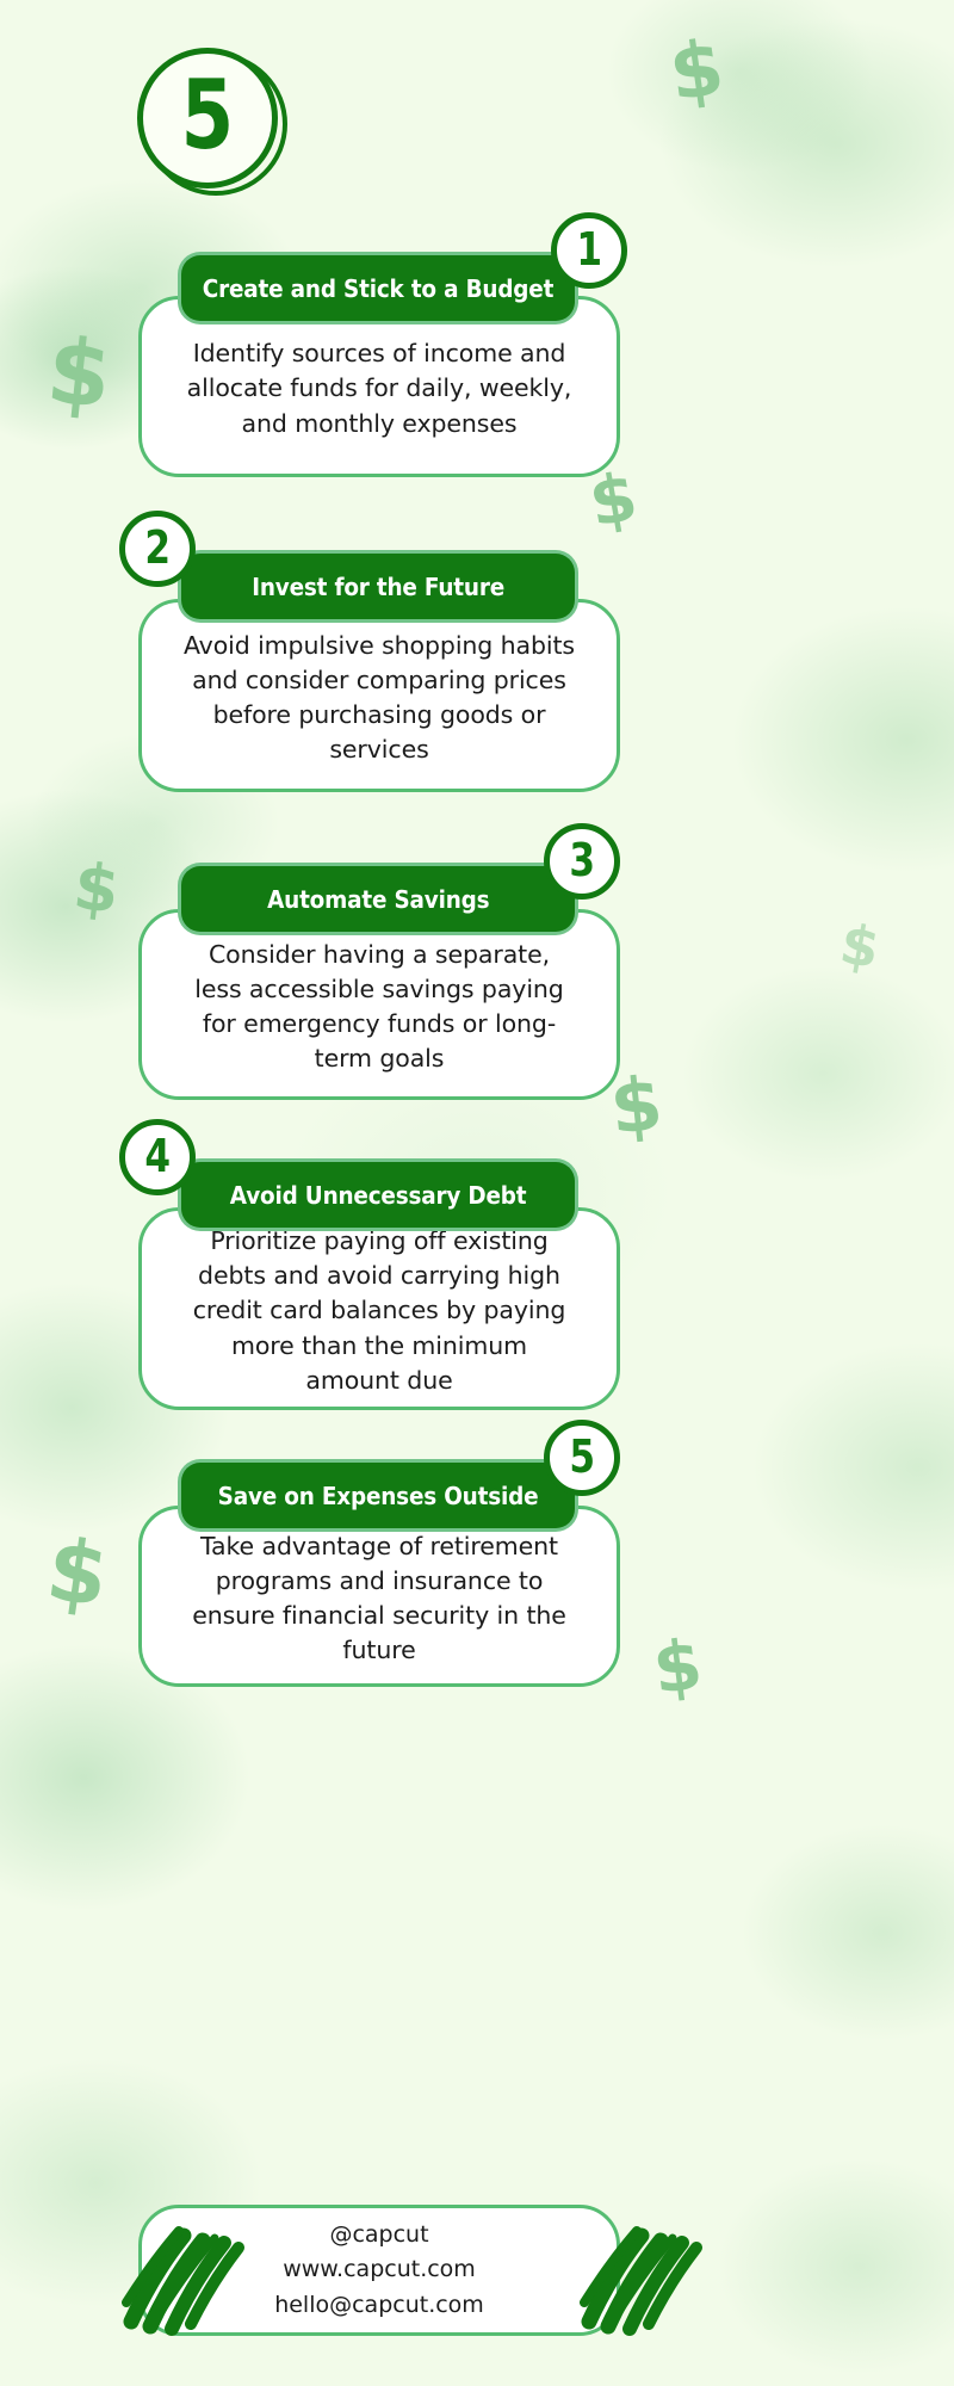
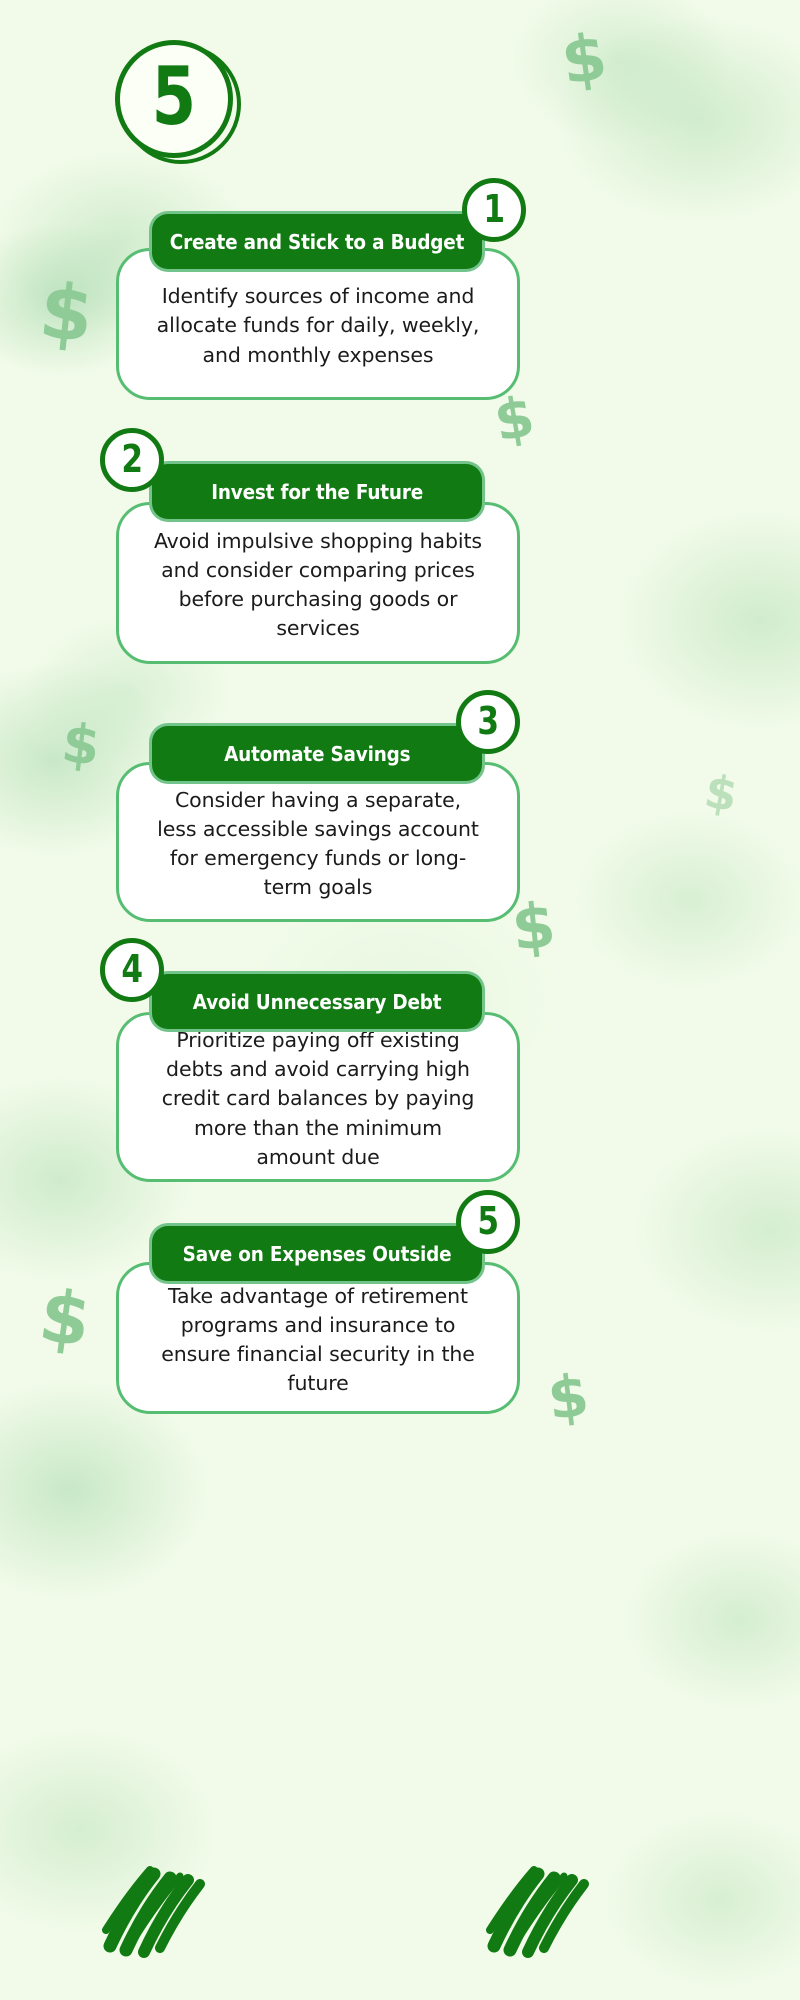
  5
  Identify sources of income and allocate funds for daily, weekly, and monthly expenses
  Create and Stick to a Budget
  1
  Avoid impulsive shopping habits and consider comparing prices before purchasing goods or services
  Invest for the Future
  2
- Consider having a separate, less accessible savings paying for emergency funds or long-term goals
+ Consider having a separate, less accessible savings account for emergency funds or long-term goals
  Automate Savings
  3
  Prioritize paying off existing debts and avoid carrying high credit card balances by paying more than the minimum amount due
  Avoid Unnecessary Debt
  4
  Take advantage of retirement programs and insurance to ensure financial security in the future
  Save on Expenses Outside
  5
- @capcut
- www.capcut.com
- hello@capcut.com
